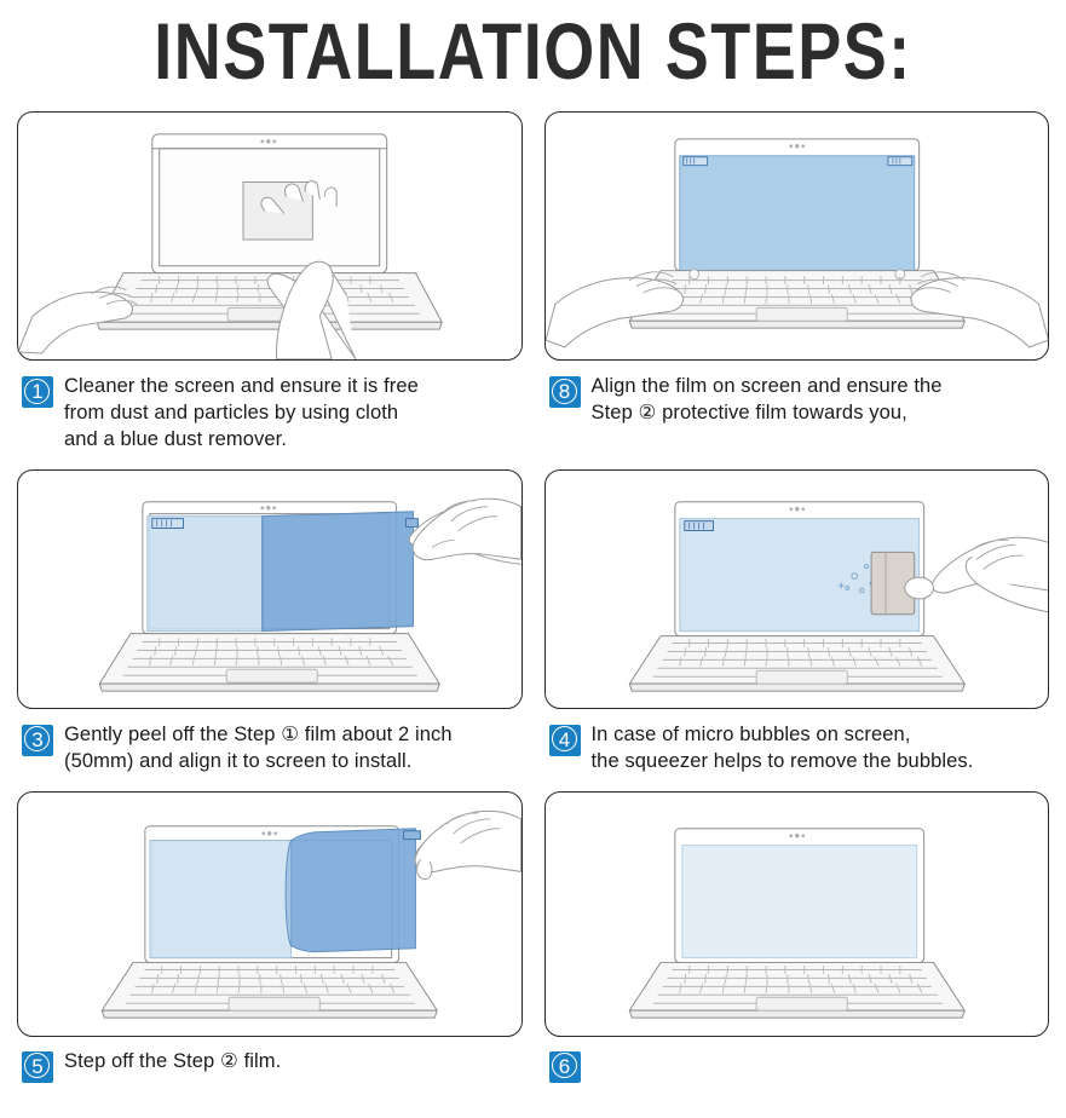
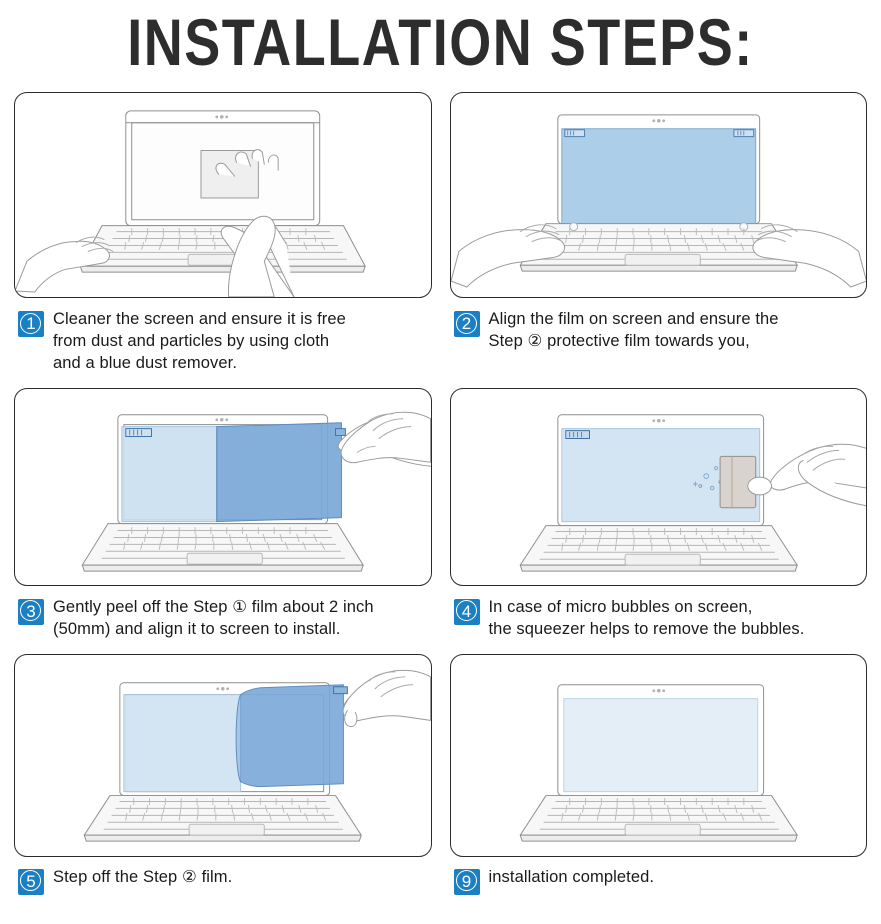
  INSTALLATION STEPS:
  1
  Cleaner the screen and ensure it is free
  from dust and particles by using cloth
  and a blue dust remover.
- 8
+ 2
  Align the film on screen and ensure the
  Step ② protective film towards you,
  3
  Gently peel off the Step ① film about 2 inch
  (50mm) and align it to screen to install.
  4
  In case of micro bubbles on screen,
  the squeezer helps to remove the bubbles.
  5
  Step off the Step ② film.
- 6
+ 9
+ installation completed.
